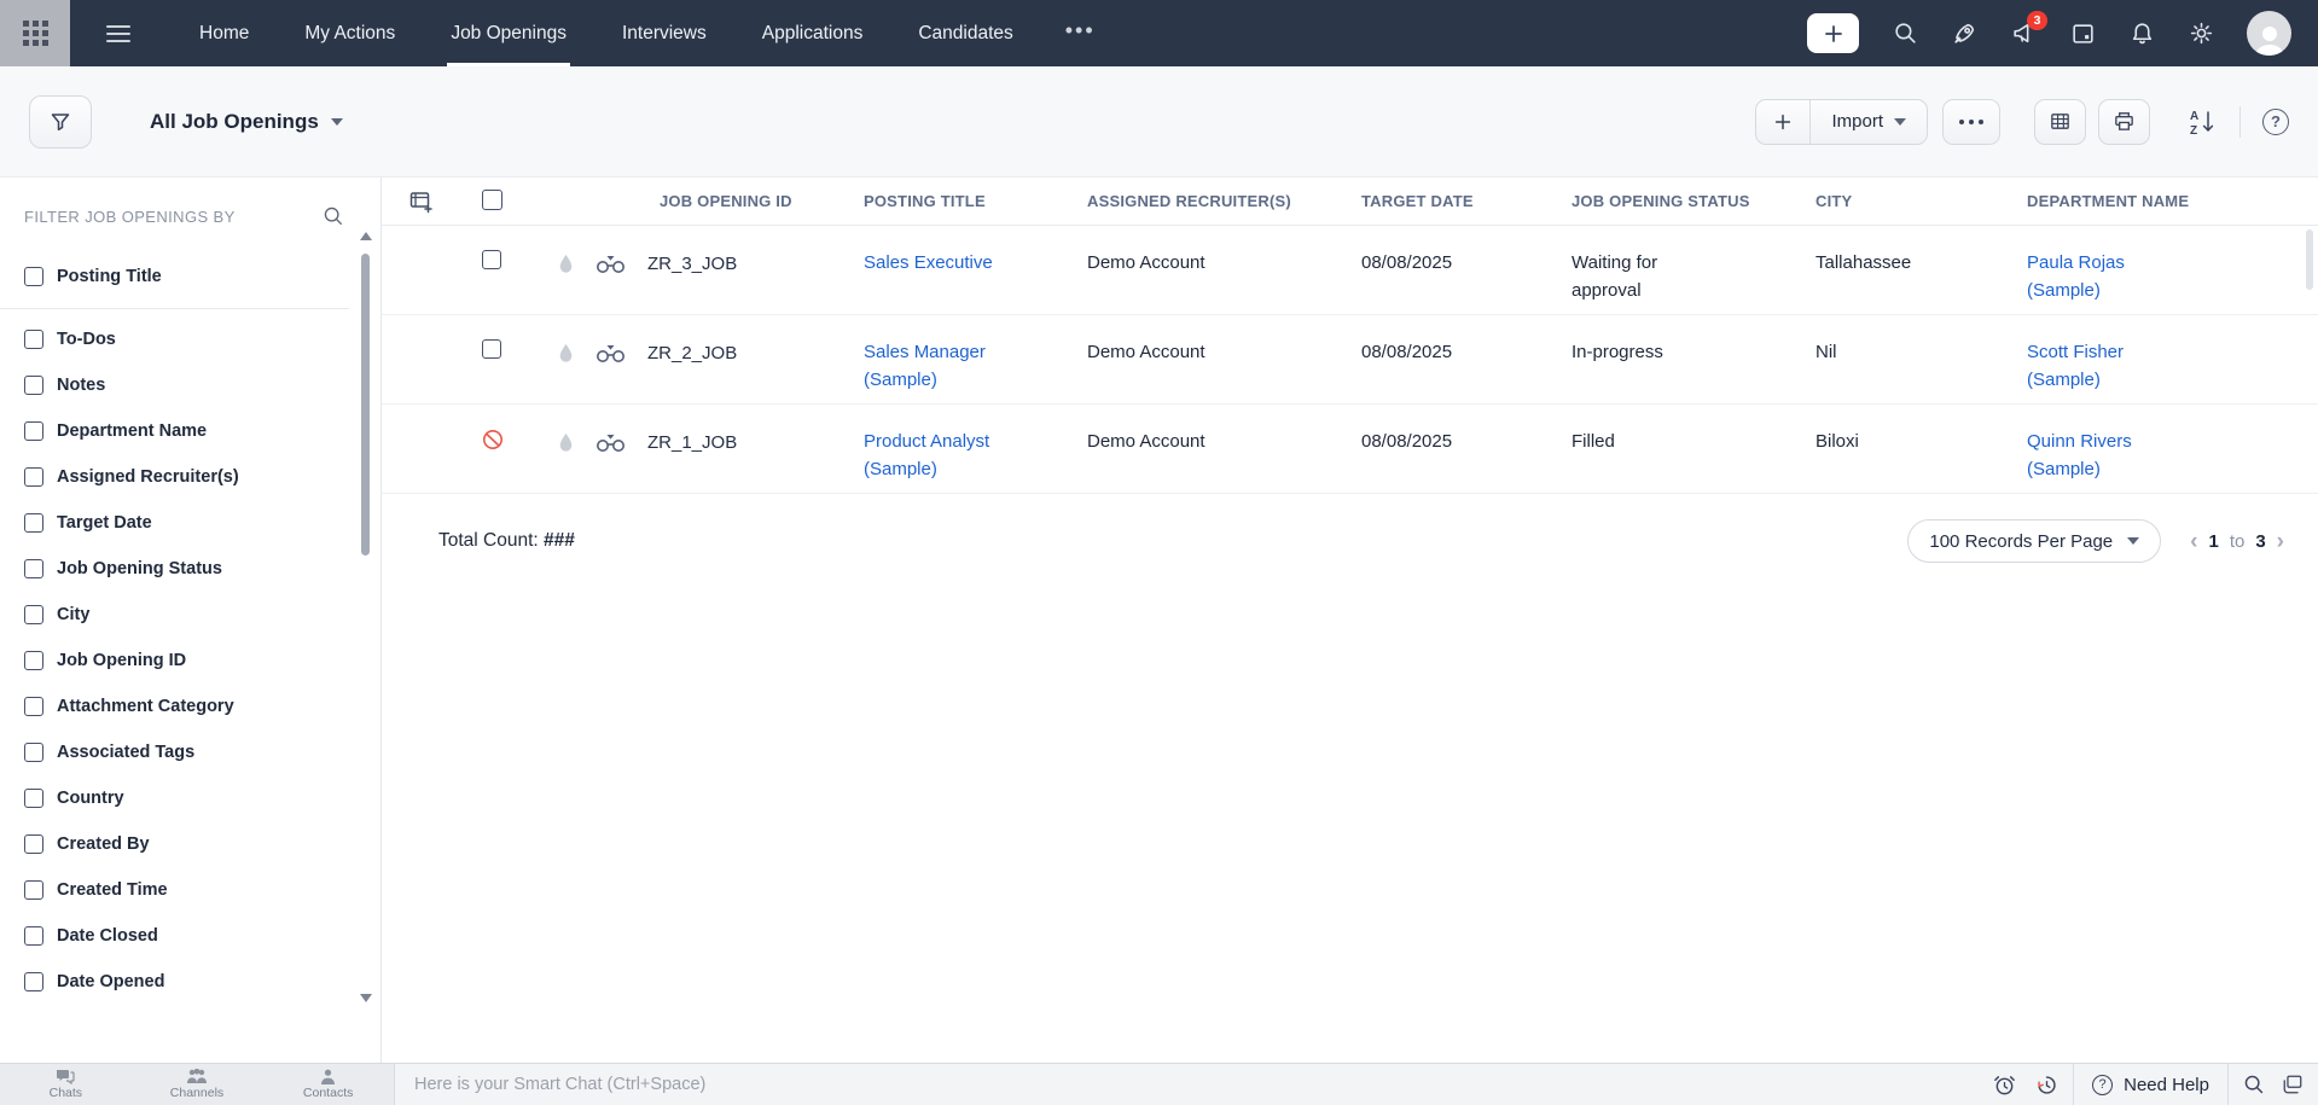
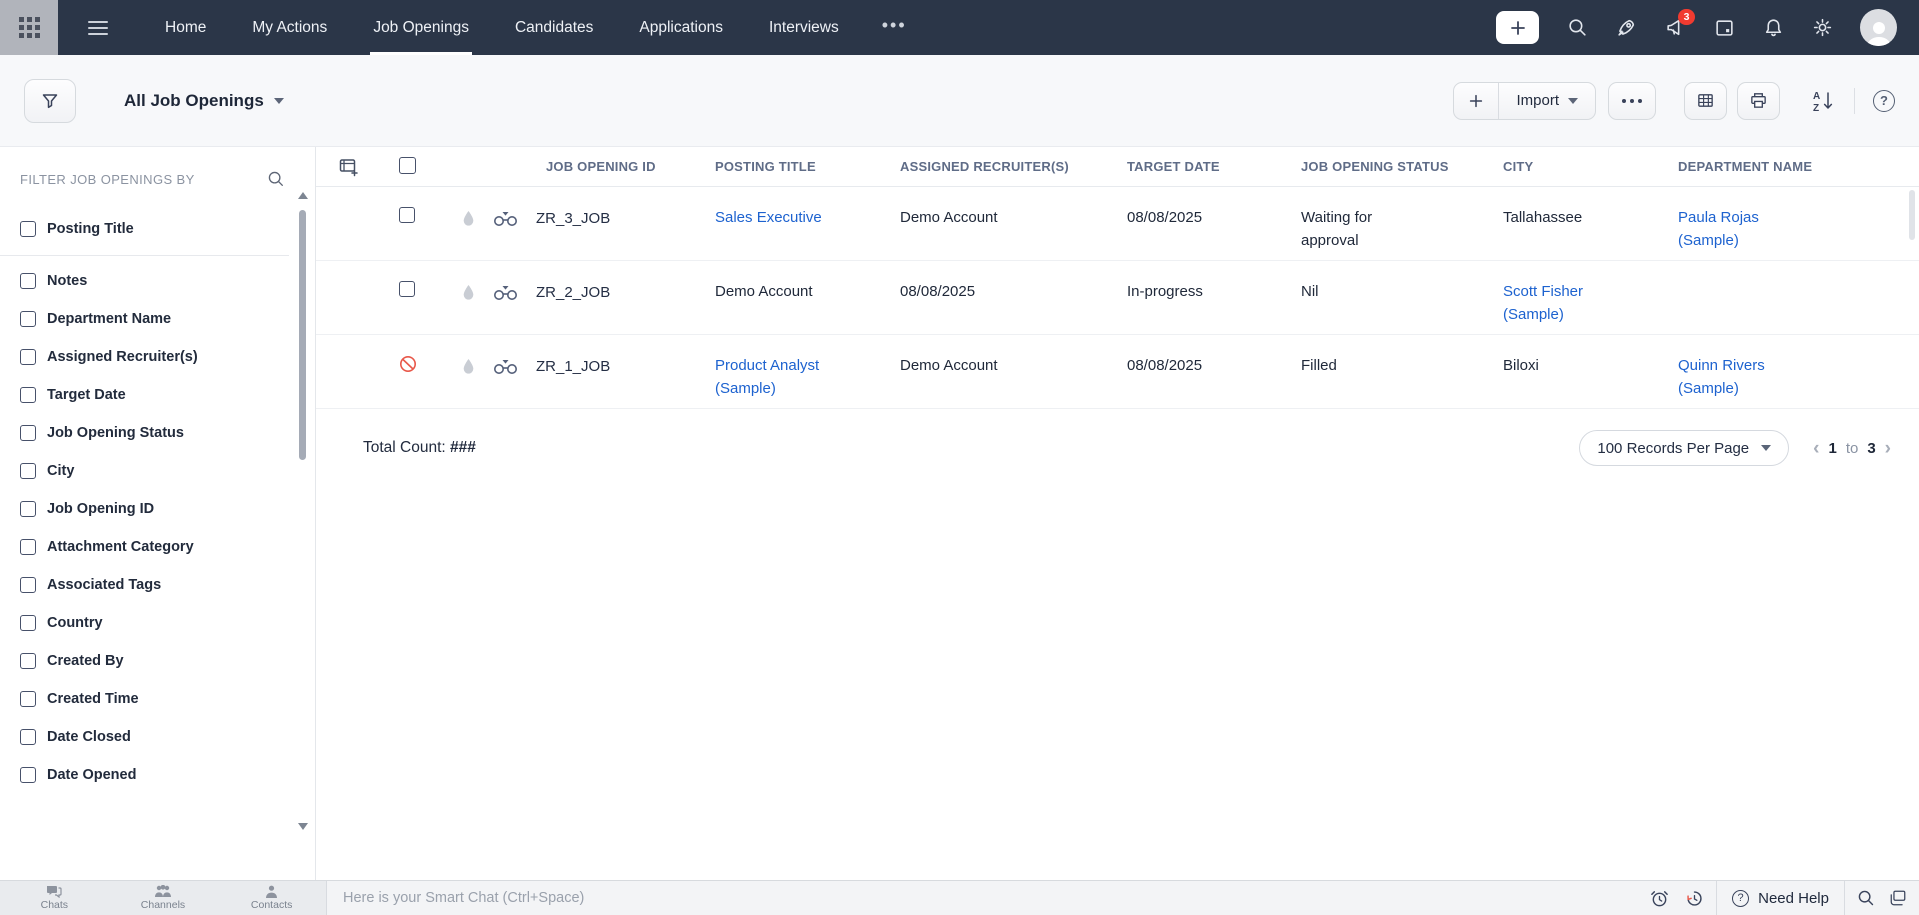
  Home
  My Actions
  Job Openings
- Interviews
+ Candidates
  Applications
- Candidates
+ Interviews
  •••
  3
  All Job Openings
  Import
  A
  Z
  ?
  FILTER JOB OPENINGS BY
  Posting Title
- To-Dos
  Notes
  Department Name
  Assigned Recruiter(s)
  Target Date
  Job Opening Status
  City
  Job Opening ID
  Attachment Category
  Associated Tags
  Country
  Created By
  Created Time
  Date Closed
  Date Opened
  JOB OPENING ID
  POSTING TITLE
  ASSIGNED RECRUITER(S)
  TARGET DATE
  JOB OPENING STATUS
  CITY
  DEPARTMENT NAME
  ZR_3_JOB
  Sales Executive
  Demo Account
  08/08/2025
  Waiting for approval
  Tallahassee
  Paula Rojas (Sample)
  ZR_2_JOB
- Sales Manager (Sample)
  Demo Account
  08/08/2025
  In-progress
  Nil
  Scott Fisher (Sample)
  ZR_1_JOB
  Product Analyst (Sample)
  Demo Account
  08/08/2025
  Filled
  Biloxi
  Quinn Rivers (Sample)
  Total Count: ###
  100 Records Per Page
  ‹
  1
  to
  3
  ›
  Chats
  Channels
  Contacts
  Here is your Smart Chat (Ctrl+Space)
  ?
  Need Help
